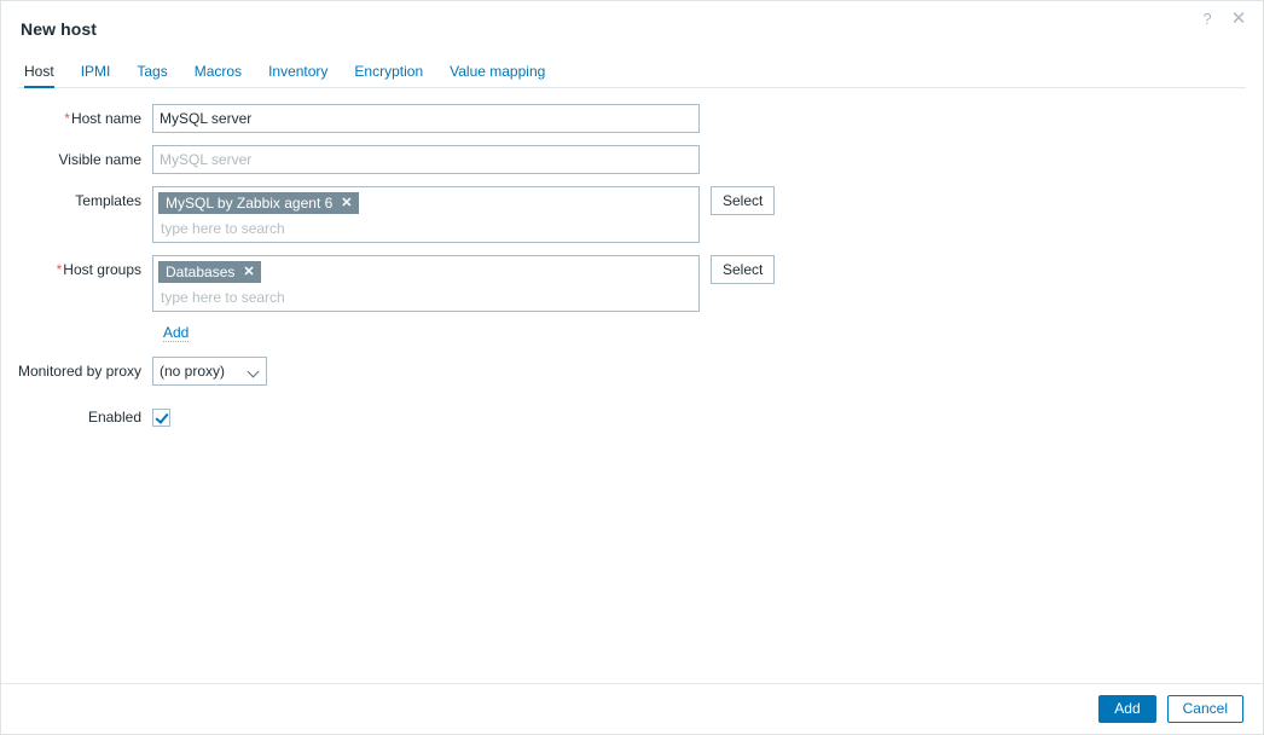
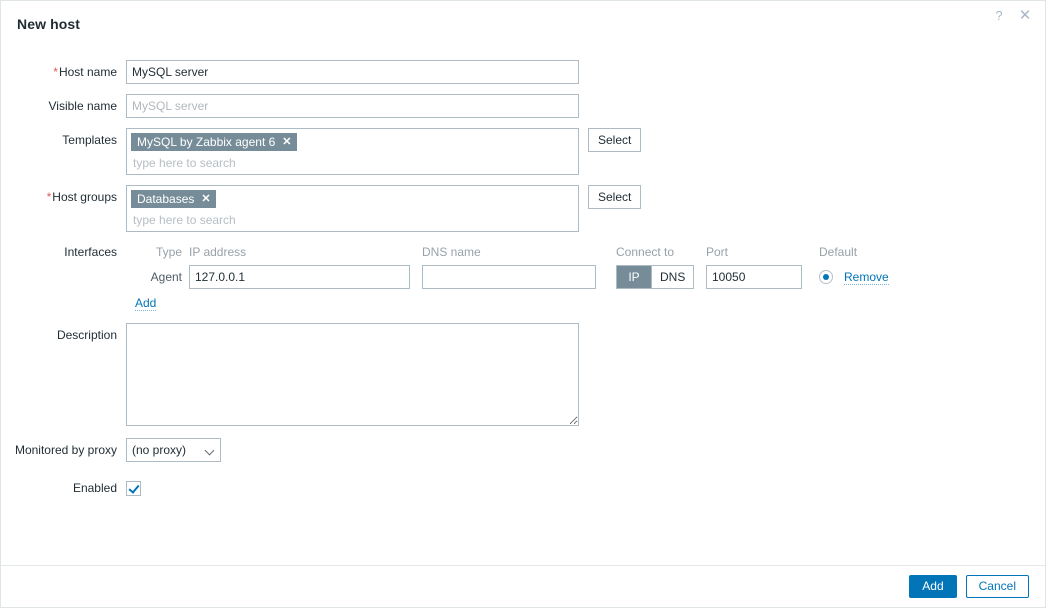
  New host
  ?
  ✕
- Host
- IPMI
- Tags
- Macros
- Inventory
- Encryption
- Value mapping
  *Host name
  MySQL server
  Visible name
  MySQL server
  Templates
  MySQL by Zabbix agent 6
  ✕
  type here to search
  Select
  *Host groups
  Databases
  ✕
  type here to search
  Select
+ Interfaces
+ Type
+ IP address
+ DNS name
+ Connect to
+ Port
+ Default
+ Agent
+ 127.0.0.1
+ IP
+ DNS
+ 10050
+ Remove
  Add
+ Description
  Monitored by proxy
  (no proxy)
  Enabled
  Add
  Cancel
